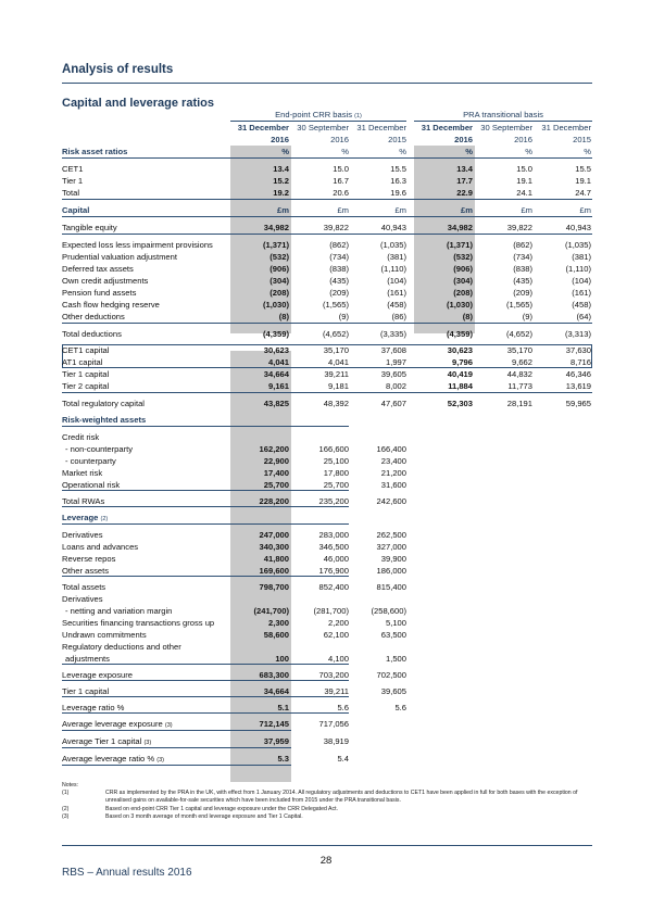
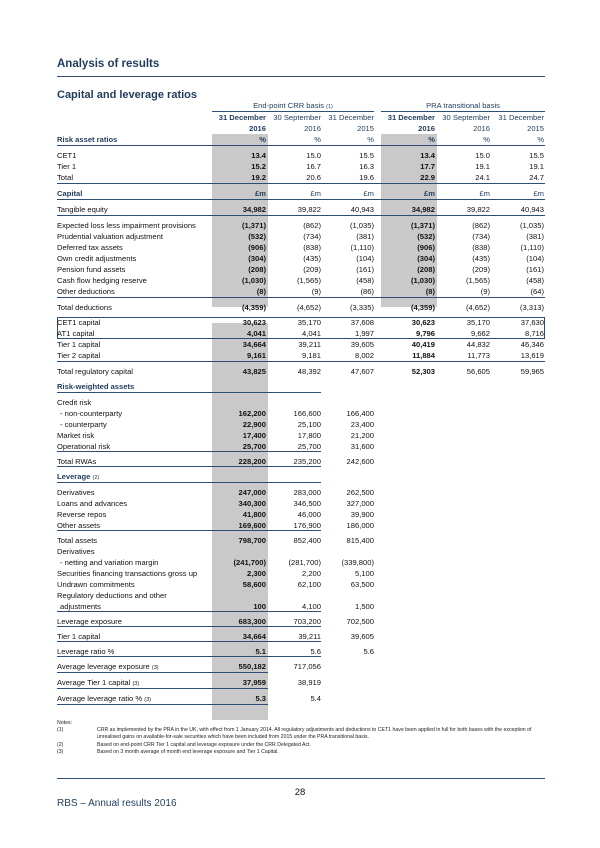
  Analysis of results
  Capital and leverage ratios
  End-point CRR basis
  PRA transitional basis
  31 December
  30 September
  31 December
  31 December
  30 September
  31 December
  2016
  2016
  2015
  2016
  2016
  2015
  Risk asset ratios
  %
  %
  %
  %
  %
  %
  CET1
  13.4
  15.0
  15.5
  13.4
  15.0
  15.5
  Tier 1
  15.2
  16.7
  16.3
  17.7
  19.1
  19.1
  Total
  19.2
  20.6
  19.6
  22.9
  24.1
  24.7
  Capital
  £m
  £m
  £m
  £m
  £m
  £m
  Tangible equity
  34,982
  39,822
  40,943
  34,982
  39,822
  40,943
  Expected loss less impairment provisions
  (1,371)
  (862)
  (1,035)
  (1,371)
  (862)
  (1,035)
  Prudential valuation adjustment
  (532)
  (734)
  (381)
  (532)
  (734)
  (381)
  Deferred tax assets
  (906)
  (838)
  (1,110)
  (906)
  (838)
  (1,110)
  Own credit adjustments
  (304)
  (435)
  (104)
  (304)
  (435)
  (104)
  Pension fund assets
  (208)
  (209)
  (161)
  (208)
  (209)
  (161)
  Cash flow hedging reserve
  (1,030)
  (1,565)
  (458)
  (1,030)
  (1,565)
  (458)
  Other deductions
  (8)
  (9)
  (86)
  (8)
  (9)
  (64)
  Total deductions
  (4,359)
  (4,652)
  (3,335)
  (4,359)
  (4,652)
  (3,313)
  CET1 capital
  30,623
  35,170
  37,608
  30,623
  35,170
  37,630
  AT1 capital
  4,041
  4,041
  1,997
  9,796
  9,662
  8,716
  Tier 1 capital
  34,664
  39,211
  39,605
  40,419
  44,832
  46,346
  Tier 2 capital
  9,161
  9,181
  8,002
  11,884
  11,773
  13,619
  Total regulatory capital
  43,825
  48,392
  47,607
  52,303
- 28,191
+ 56,605
  59,965
  Risk-weighted assets
  Credit risk
  - non-counterparty
  162,200
  166,600
  166,400
  - counterparty
  22,900
  25,100
  23,400
  Market risk
  17,400
  17,800
  21,200
  Operational risk
  25,700
  25,700
  31,600
  Total RWAs
  228,200
  235,200
  242,600
  Leverage
  Derivatives
  247,000
  283,000
  262,500
  Loans and advances
  340,300
  346,500
  327,000
  Reverse repos
  41,800
  46,000
  39,900
  Other assets
  169,600
  176,900
  186,000
  Total assets
  798,700
  852,400
  815,400
  Derivatives
  - netting and variation margin
  (241,700)
  (281,700)
- (258,600)
+ (339,800)
  Securities financing transactions gross up
  2,300
  2,200
  5,100
  Undrawn commitments
  58,600
  62,100
  63,500
  Regulatory deductions and other
  adjustments
  100
  4,100
  1,500
  Leverage exposure
  683,300
  703,200
  702,500
  Tier 1 capital
  34,664
  39,211
  39,605
  Leverage ratio %
  5.1
  5.6
  5.6
  Average leverage exposure
- 712,145
+ 550,182
  717,056
  Average Tier 1 capital
  37,959
  38,919
  Average leverage ratio %
  5.3
  5.4
  28
  RBS – Annual results 2016
